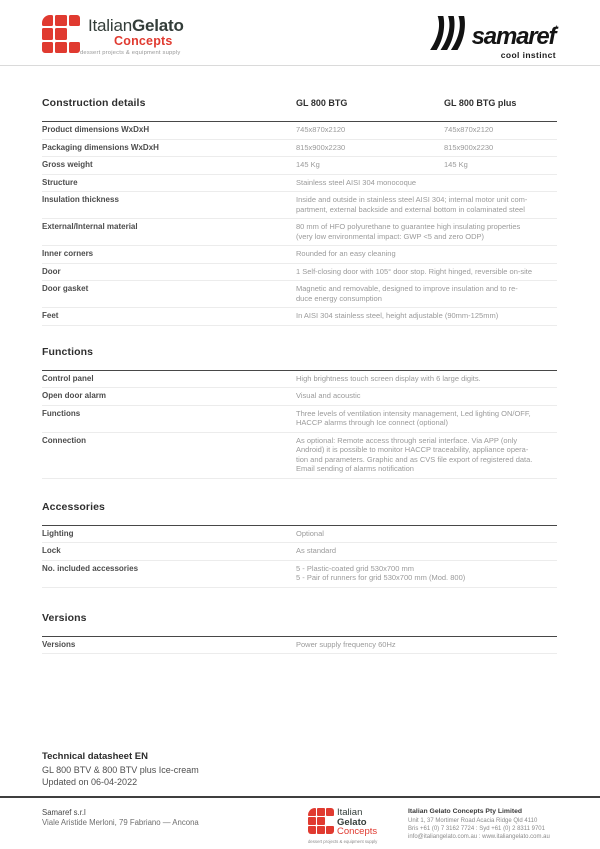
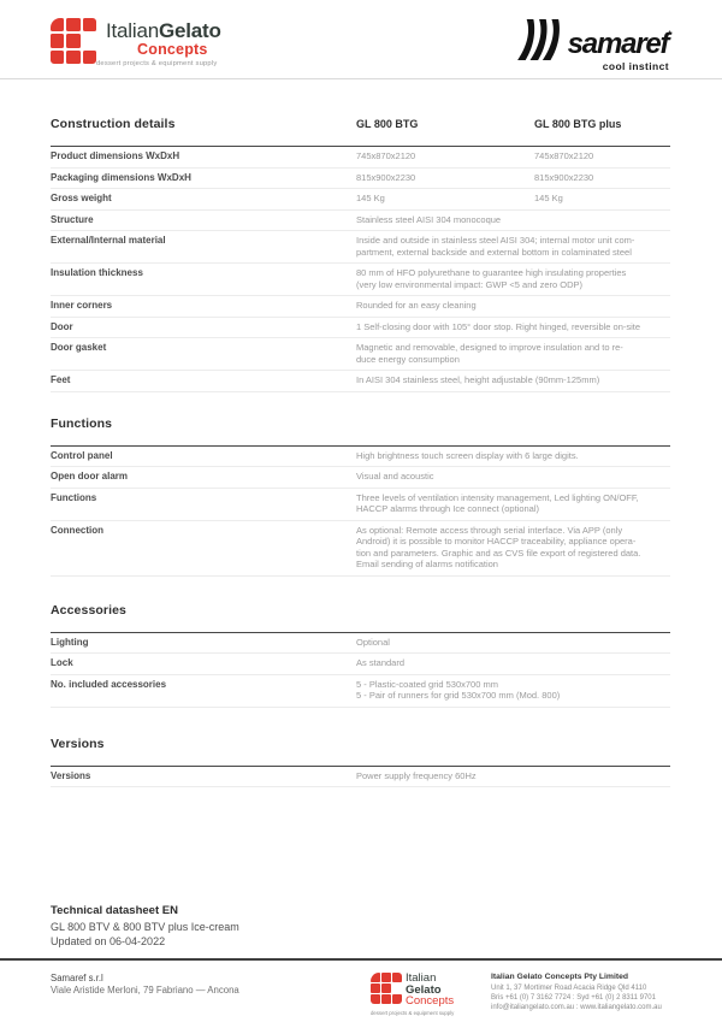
  ItalianGelato
  Concepts
  samaref
  cool instinct
  Construction details
  GL 800 BTG
  GL 800 BTG plus
  Product dimensions WxDxH
  745x870x2120
  745x870x2120
  Packaging dimensions WxDxH
  815x900x2230
  815x900x2230
  Gross weight
  145 Kg
  145 Kg
  Structure
  Stainless steel AISI 304 monocoque
- Insulation thickness
+ External/Internal material
  Inside and outside in stainless steel AISI 304; internal motor unit com-
  partment, external backside and external bottom in colaminated steel
- External/Internal material
+ Insulation thickness
  80 mm of HFO polyurethane to guarantee high insulating properties
  (very low environmental impact: GWP <5 and zero ODP)
  Inner corners
  Rounded for an easy cleaning
  Door
  1 Self-closing door with 105° door stop. Right hinged, reversible on-site
  Door gasket
  Magnetic and removable, designed to improve insulation and to re-
  duce energy consumption
  Feet
  In AISI 304 stainless steel, height adjustable (90mm-125mm)
  Functions
  Control panel
  High brightness touch screen display with 6 large digits.
  Open door alarm
  Visual and acoustic
  Functions
  Three levels of ventilation intensity management, Led lighting ON/OFF,
  HACCP alarms through Ice connect (optional)
  Connection
  As optional: Remote access through serial interface. Via APP (only
  Android) it is possible to monitor HACCP traceability, appliance opera-
  tion and parameters. Graphic and as CVS file export of registered data.
  Email sending of alarms notification
  Accessories
  Lighting
  Optional
  Lock
  As standard
  No. included accessories
  5 - Plastic-coated grid 530x700 mm
  5 - Pair of runners for grid 530x700 mm (Mod. 800)
  Versions
  Versions
  Power supply frequency 60Hz
  Technical datasheet EN
  GL 800 BTV & 800 BTV plus Ice-cream
  Updated on 06-04-2022
  Samaref s.r.l
  Viale Aristide Merloni, 79 Fabriano — Ancona
  Italian
  Gelato
  Concepts
